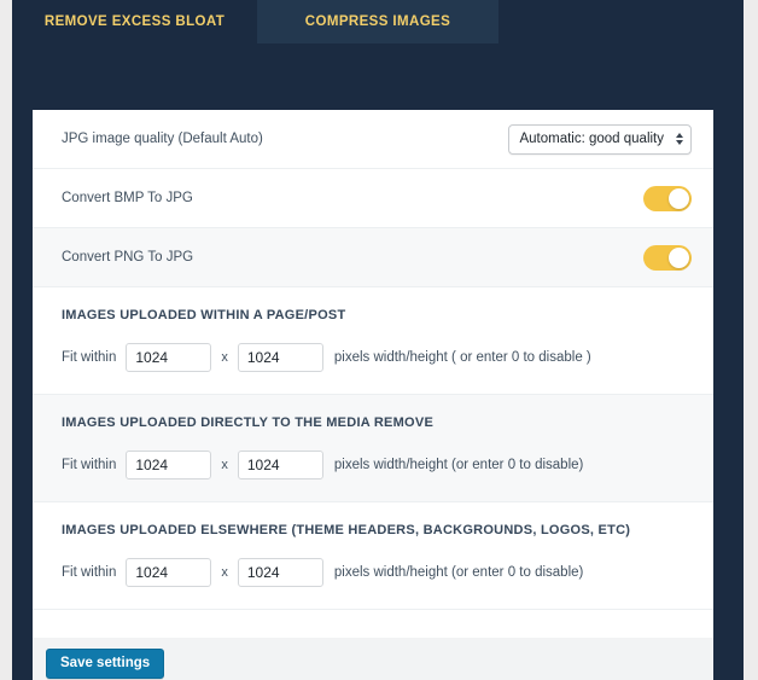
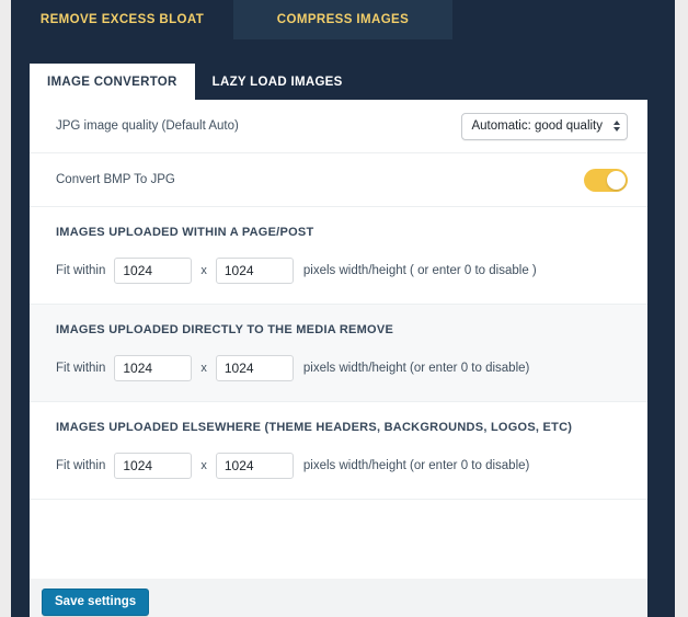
  REMOVE EXCESS BLOAT
  COMPRESS IMAGES
+ IMAGE CONVERTOR
+ LAZY LOAD IMAGES
  JPG image quality (Default Auto)
  Automatic: good quality
  Convert BMP To JPG
- Convert PNG To JPG
  IMAGES UPLOADED WITHIN A PAGE/POST
  Fit within
  1024
  x
  1024
  pixels width/height ( or enter 0 to disable )
  IMAGES UPLOADED DIRECTLY TO THE MEDIA REMOVE
  Fit within
  1024
  x
  1024
  pixels width/height (or enter 0 to disable)
  IMAGES UPLOADED ELSEWHERE (THEME HEADERS, BACKGROUNDS, LOGOS, ETC)
  Fit within
  1024
  x
  1024
  pixels width/height (or enter 0 to disable)
  Save settings
